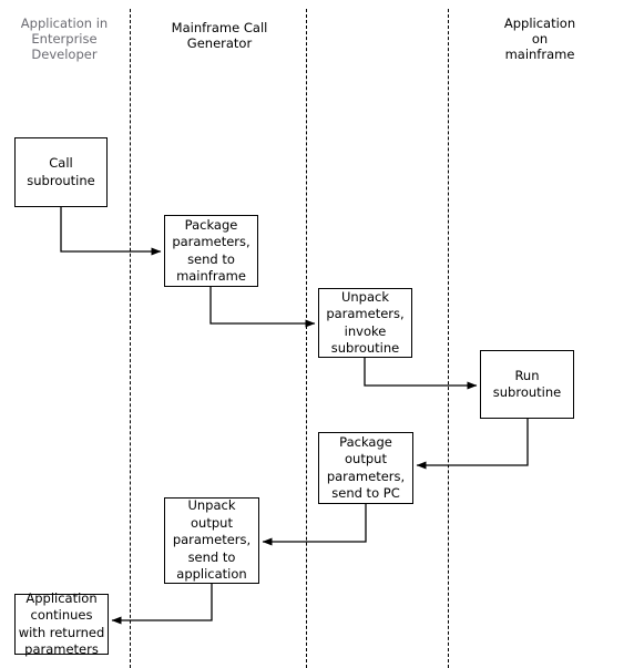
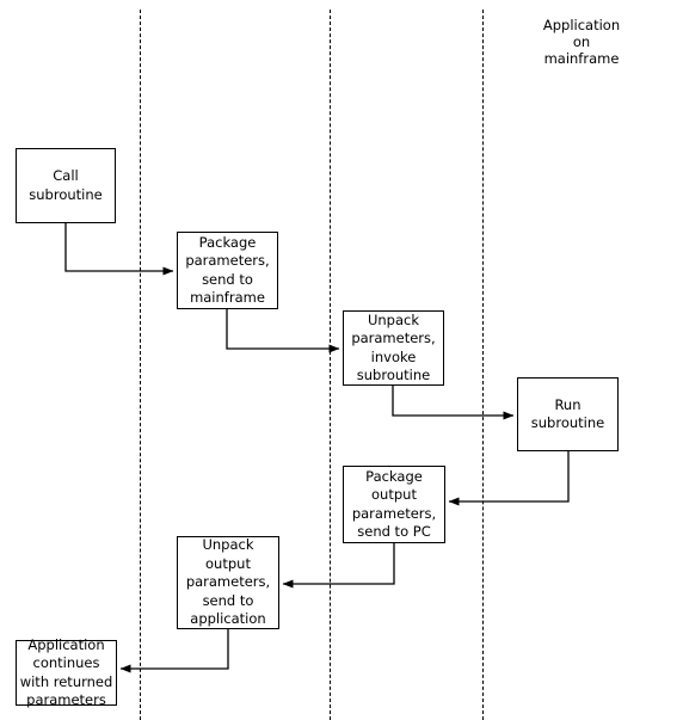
- Application in
- Enterprise
- Developer
- Mainframe Call
- Generator
  Application
  on
  mainframe
  Call
  subroutine
  Package
  parameters,
  send to
  mainframe
  Unpack
  parameters,
  invoke
  subroutine
  Run
  subroutine
  Package
  output
  parameters,
  send to PC
  Unpack
  output
  parameters,
  send to
  application
  Application
  continues
  with returned
  parameters
